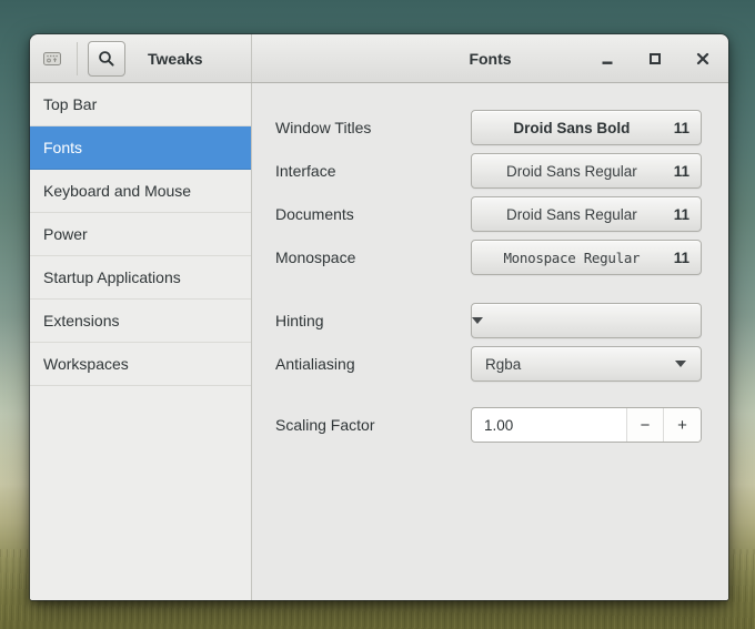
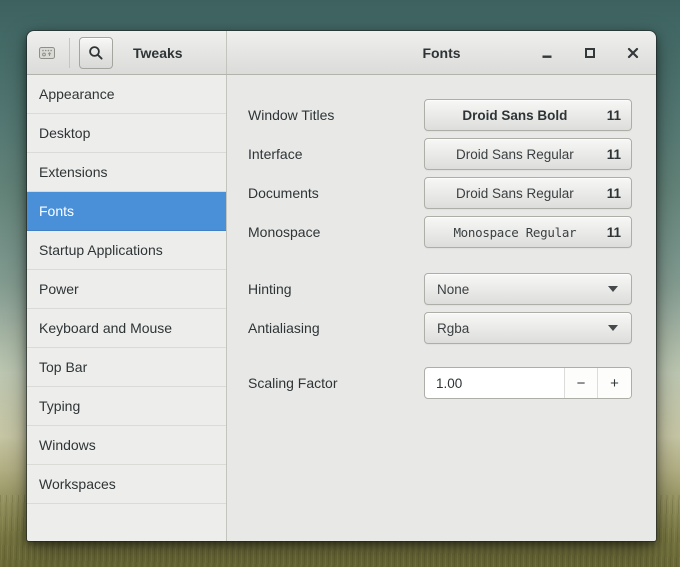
  Tweaks
  Fonts
+ Appearance
+ Desktop
- Top Bar
+ Extensions
  Fonts
- Keyboard and Mouse
+ Startup Applications
  Power
- Startup Applications
+ Keyboard and Mouse
- Extensions
+ Top Bar
+ Typing
+ Windows
  Workspaces
  Window Titles
  Droid Sans Bold
  11
  Interface
  Droid Sans Regular
  11
  Documents
  Droid Sans Regular
  11
  Monospace
  Monospace Regular
  11
  Hinting
+ None
  Antialiasing
  Rgba
  Scaling Factor
  1.00
  −
  +
